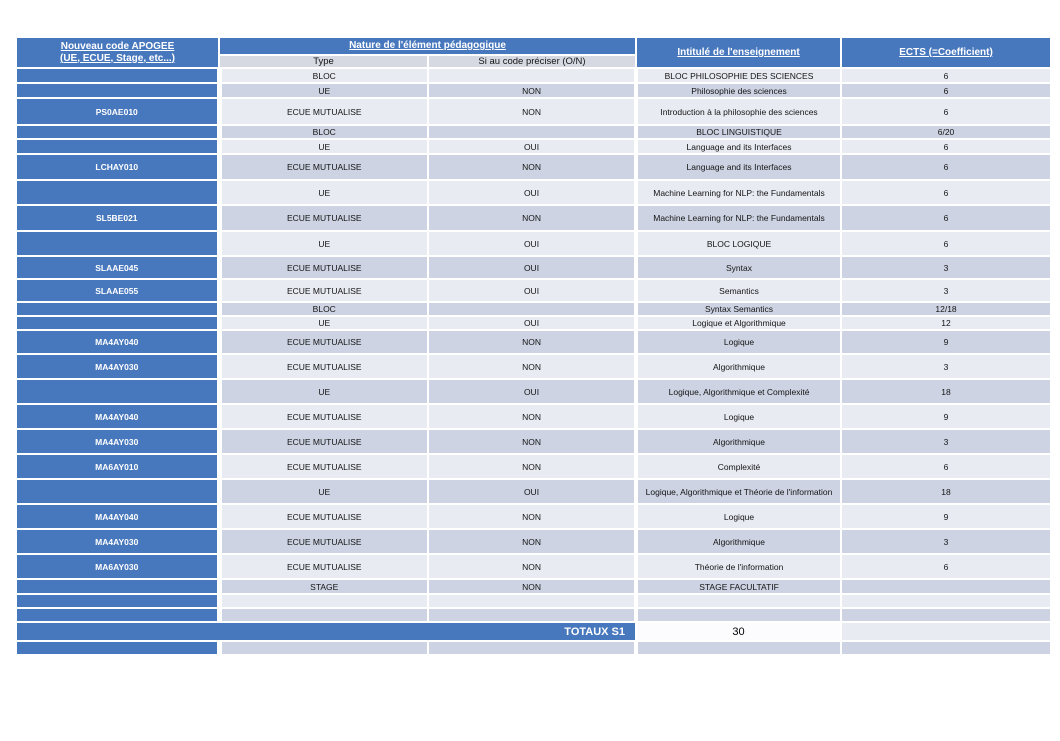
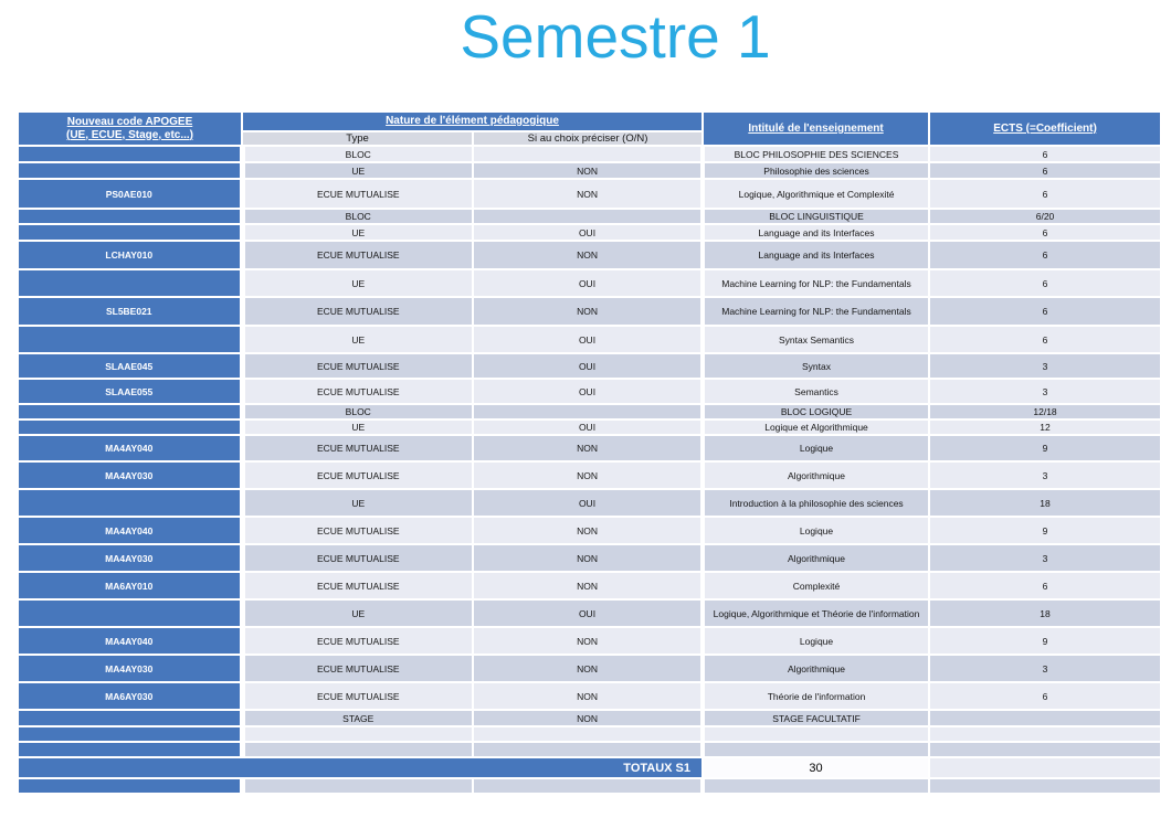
+ Semestre 1
  Nouveau code APOGEE (UE, ECUE, Stage, etc...)	Nature de l'élément pédagogique	Intitulé de l'enseignement	ECTS (=Coefficient)
- Type	Si au code préciser (O/N)
+ Type	Si au choix préciser (O/N)
  	BLOC		BLOC PHILOSOPHIE DES SCIENCES	6
  	UE	NON	Philosophie des sciences	6
- PS0AE010	ECUE MUTUALISE	NON	Introduction à la philosophie des sciences	6
+ PS0AE010	ECUE MUTUALISE	NON	Logique, Algorithmique et Complexité	6
  	BLOC		BLOC LINGUISTIQUE	6/20
  	UE	OUI	Language and its Interfaces	6
  LCHAY010	ECUE MUTUALISE	NON	Language and its Interfaces	6
  	UE	OUI	Machine Learning for NLP: the Fundamentals	6
  SL5BE021	ECUE MUTUALISE	NON	Machine Learning for NLP: the Fundamentals	6
- 	UE	OUI	BLOC LOGIQUE	6
+ 	UE	OUI	Syntax Semantics	6
  SLAAE045	ECUE MUTUALISE	OUI	Syntax	3
  SLAAE055	ECUE MUTUALISE	OUI	Semantics	3
- 	BLOC		Syntax Semantics	12/18
+ 	BLOC		BLOC LOGIQUE	12/18
  	UE	OUI	Logique et Algorithmique	12
  MA4AY040	ECUE MUTUALISE	NON	Logique	9
  MA4AY030	ECUE MUTUALISE	NON	Algorithmique	3
- 	UE	OUI	Logique, Algorithmique et Complexité	18
+ 	UE	OUI	Introduction à la philosophie des sciences	18
  MA4AY040	ECUE MUTUALISE	NON	Logique	9
  MA4AY030	ECUE MUTUALISE	NON	Algorithmique	3
  MA6AY010	ECUE MUTUALISE	NON	Complexité	6
  	UE	OUI	Logique, Algorithmique et Théorie de l'information	18
  MA4AY040	ECUE MUTUALISE	NON	Logique	9
  MA4AY030	ECUE MUTUALISE	NON	Algorithmique	3
  MA6AY030	ECUE MUTUALISE	NON	Théorie de l'information	6
  	STAGE	NON	STAGE FACULTATIF
  TOTAUX S1	30
